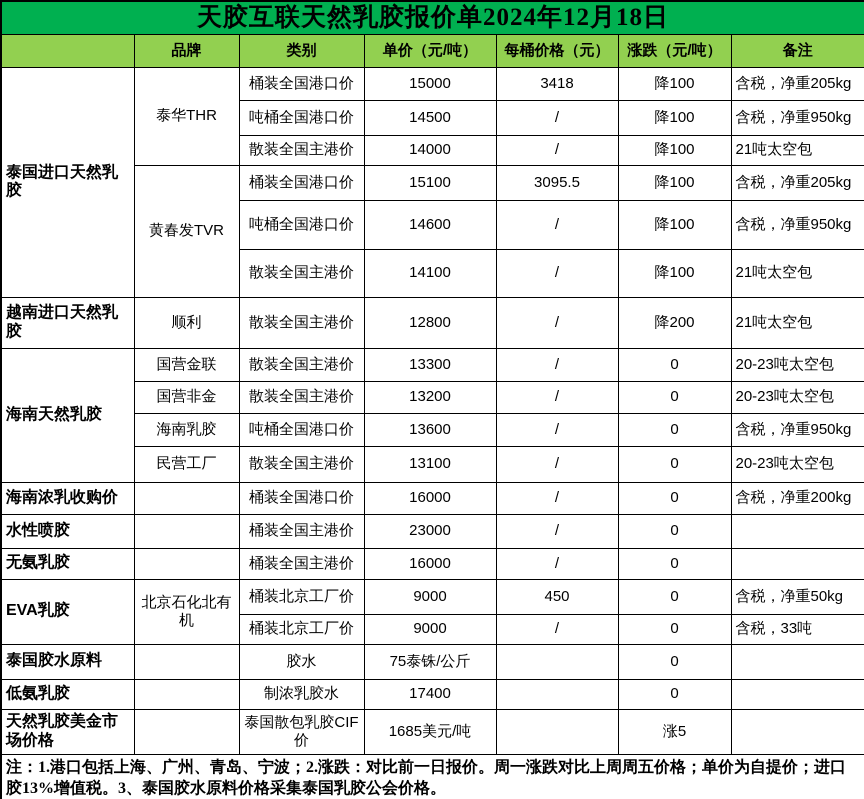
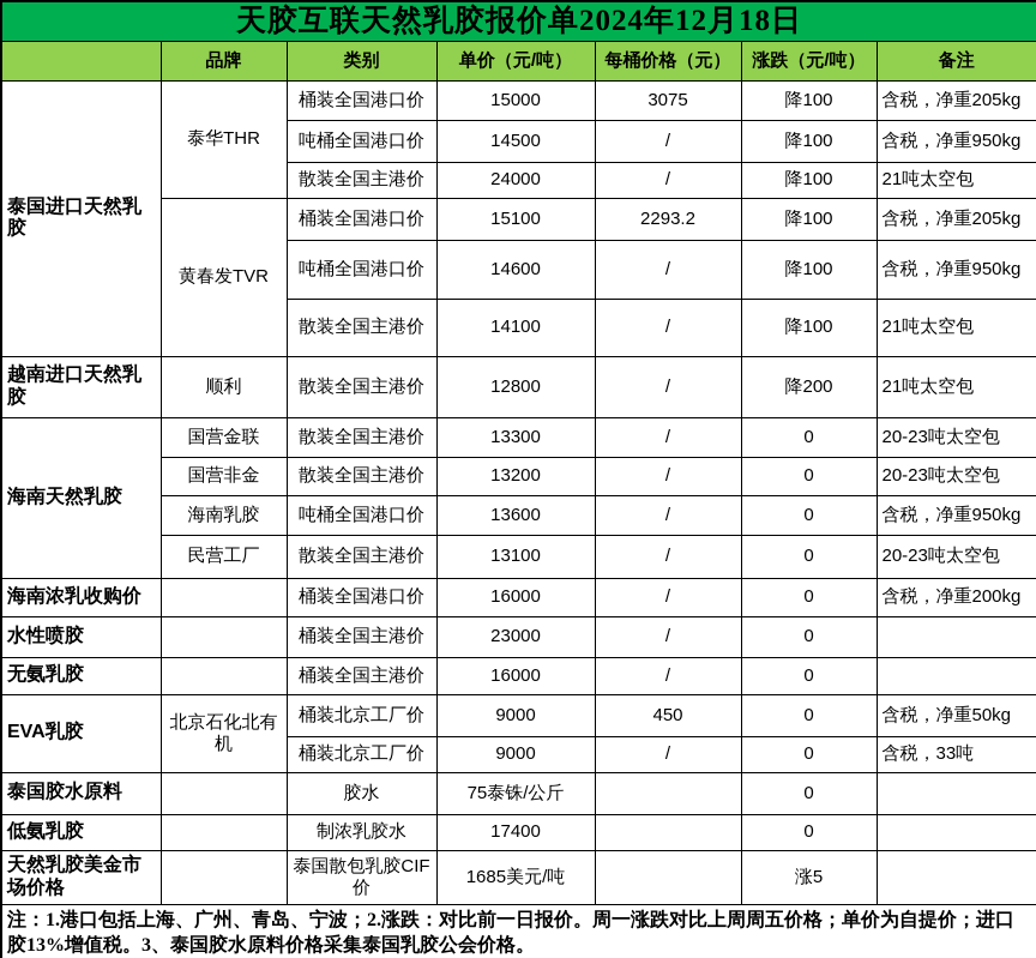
  天胶互联天然乳胶报价单2024年12月18日
  	品牌	类别	单价（元/吨）	每桶价格（元）	涨跌（元/吨）	备注
- 泰国进口天然乳胶	泰华THR	桶装全国港口价	15000	3418	降100	含税，净重205kg
+ 泰国进口天然乳胶	泰华THR	桶装全国港口价	15000	3075	降100	含税，净重205kg
  吨桶全国港口价	14500	/	降100	含税，净重950kg
- 散装全国主港价	14000	/	降100	21吨太空包
+ 散装全国主港价	24000	/	降100	21吨太空包
- 黄春发TVR	桶装全国港口价	15100	3095.5	降100	含税，净重205kg
+ 黄春发TVR	桶装全国港口价	15100	2293.2	降100	含税，净重205kg
  吨桶全国港口价	14600	/	降100	含税，净重950kg
  散装全国主港价	14100	/	降100	21吨太空包
  越南进口天然乳胶	顺利	散装全国主港价	12800	/	降200	21吨太空包
  海南天然乳胶	国营金联	散装全国主港价	13300	/	0	20-23吨太空包
  国营非金	散装全国主港价	13200	/	0	20-23吨太空包
  海南乳胶	吨桶全国港口价	13600	/	0	含税，净重950kg
  民营工厂	散装全国主港价	13100	/	0	20-23吨太空包
  海南浓乳收购价		桶装全国港口价	16000	/	0	含税，净重200kg
  水性喷胶		桶装全国主港价	23000	/	0
  无氨乳胶		桶装全国主港价	16000	/	0
  EVA乳胶	北京石化北有机	桶装北京工厂价	9000	450	0	含税，净重50kg
  桶装北京工厂价	9000	/	0	含税，33吨
  泰国胶水原料		胶水	75泰铢/公斤		0
  低氨乳胶		制浓乳胶水	17400		0
  天然乳胶美金市场价格		泰国散包乳胶CIF价	1685美元/吨		涨5
  注：1.港口包括上海、广州、青岛、宁波；2.涨跌：对比前一日报价。周一涨跌对比上周周五价格；单价为自提价；进口胶13%增值税。3、泰国胶水原料价格采集泰国乳胶公会价格。
